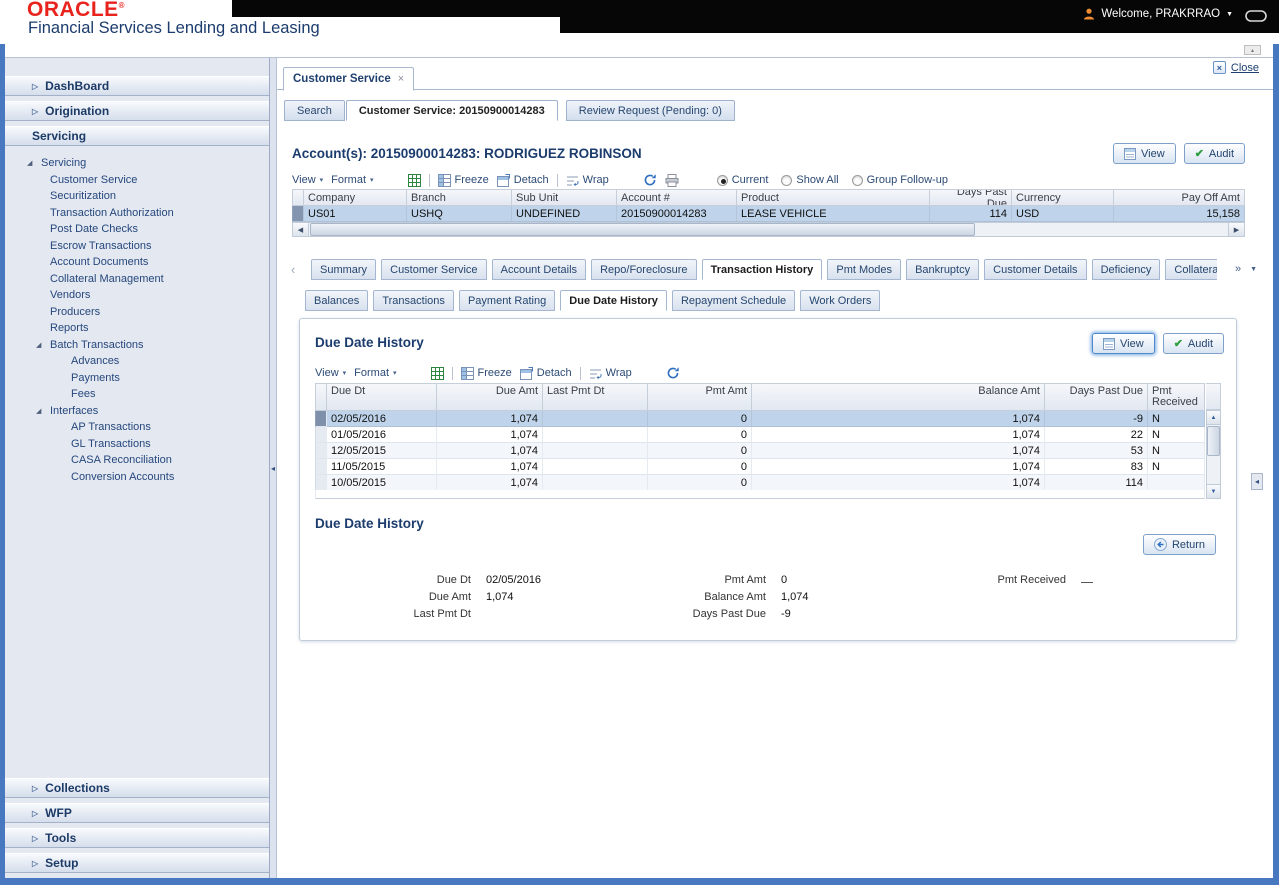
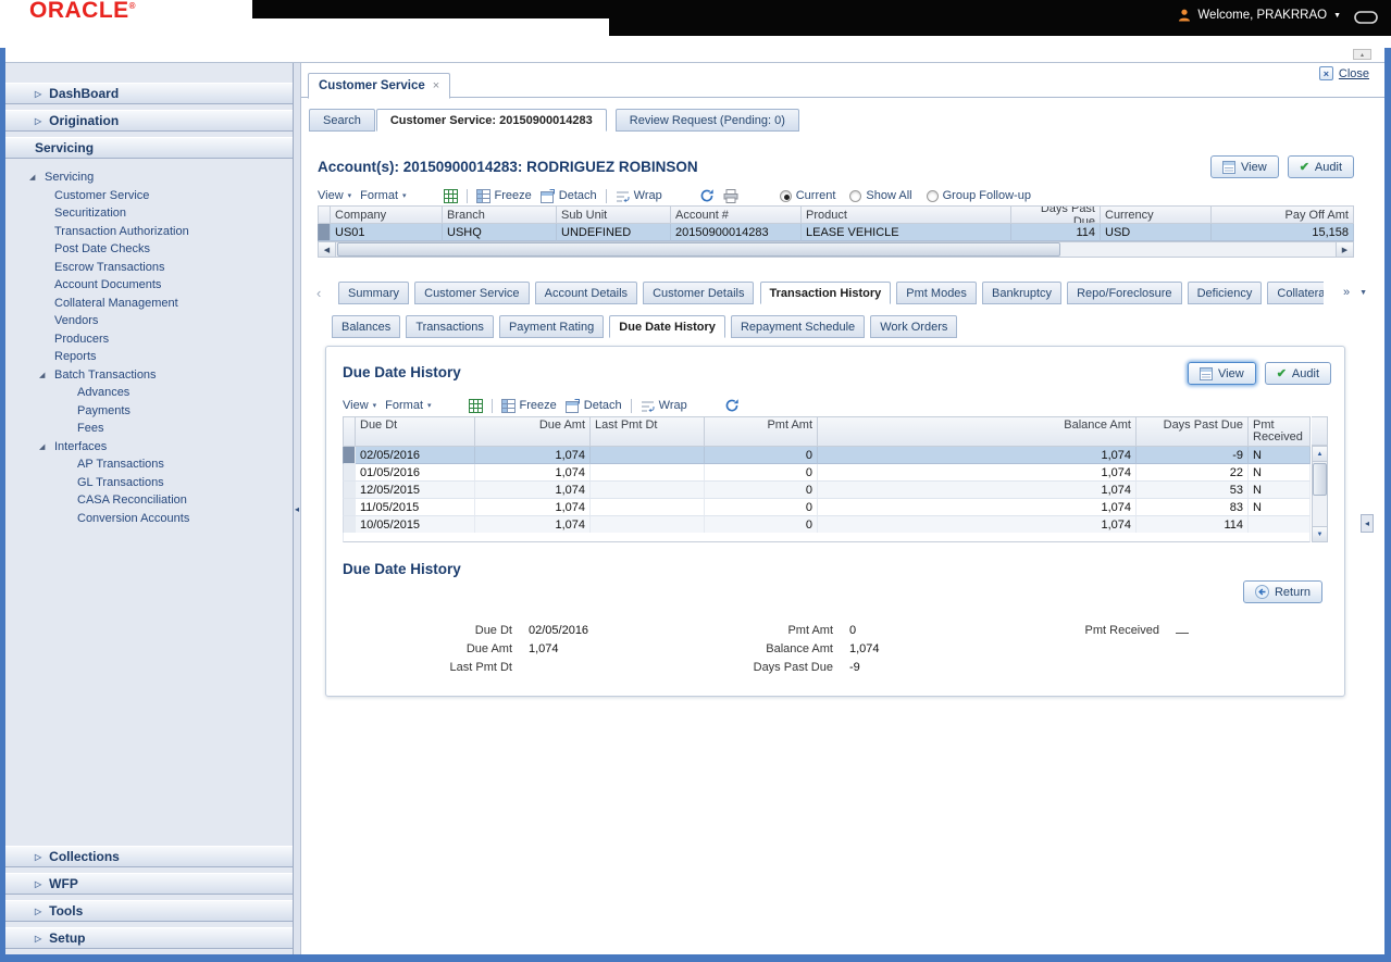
  ORACLE®
- Financial Services Lending and Leasing
  Welcome, PRAKRRAO
  ▷
  DashBoard
  ▷
  Origination
  Servicing
  Servicing
  Customer Service
  Securitization
  Transaction Authorization
  Post Date Checks
  Escrow Transactions
  Account Documents
  Collateral Management
  Vendors
  Producers
  Reports
  Batch Transactions
  Advances
  Payments
  Fees
  Interfaces
  AP Transactions
  GL Transactions
  CASA Reconciliation
  Conversion Accounts
  ▷
  Collections
  ▷
  WFP
  ▷
  Tools
  ▷
  Setup
  ◂
  Customer Service
  ×
  ×
  Close
  Search
  Customer Service: 20150900014283
  Review Request (Pending: 0)
  Account(s): 20150900014283: RODRIGUEZ ROBINSON
  View
  ✔
  Audit
  View
  Format
  Freeze
  Detach
  Wrap
  Current
  Show All
  Group Follow-up
  Company
  Branch
  Sub Unit
  Account #
  Product
  Days Past Due
  Currency
  Pay Off Amt
  US01
  USHQ
  UNDEFINED
  20150900014283
  LEASE VEHICLE
  114
  USD
  15,158
  ‹
  Summary
  Customer Service
  Account Details
- Repo/Foreclosure
+ Customer Details
  Transaction History
  Pmt Modes
  Bankruptcy
- Customer Details
+ Repo/Foreclosure
  Deficiency
  Collatera
  »
  Balances
  Transactions
  Payment Rating
  Due Date History
  Repayment Schedule
  Work Orders
  Due Date History
  View
  ✔
  Audit
  View
  Format
  Freeze
  Detach
  Wrap
  Due Dt
  Due Amt
  Last Pmt Dt
  Pmt Amt
  Balance Amt
  Days Past Due
  Pmt Received
  02/05/2016
  1,074
  0
  1,074
  -9
  N
  01/05/2016
  1,074
  0
  1,074
  22
  N
  12/05/2015
  1,074
  0
  1,074
  53
  N
  11/05/2015
  1,074
  0
  1,074
  83
  N
  10/05/2015
  1,074
  0
  1,074
  114
  Due Date History
  Return
  Due Dt
  02/05/2016
  Pmt Amt
  0
  Pmt Received
  Due Amt
  1,074
  Balance Amt
  1,074
  Last Pmt Dt
  Days Past Due
  -9
  ◂
